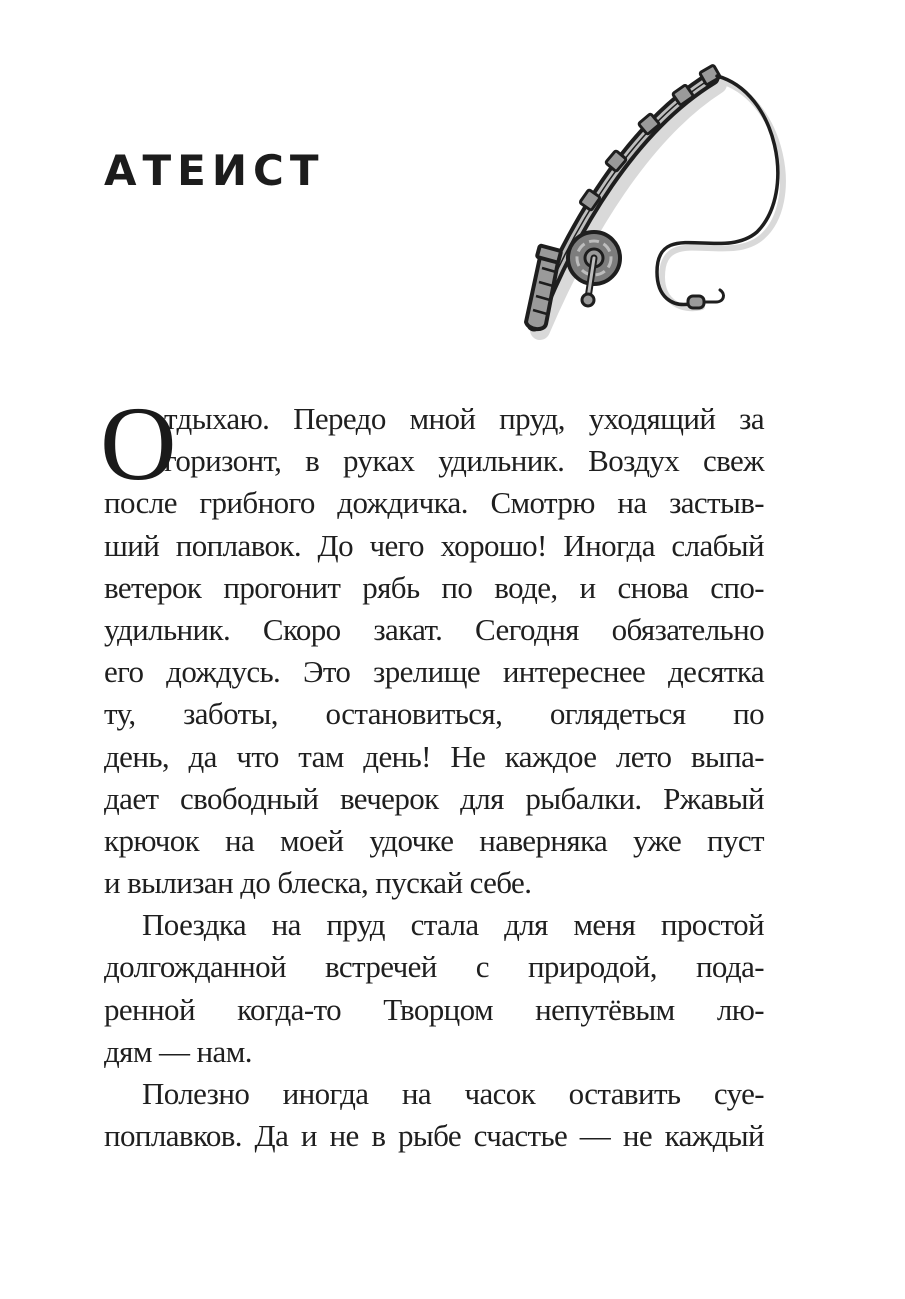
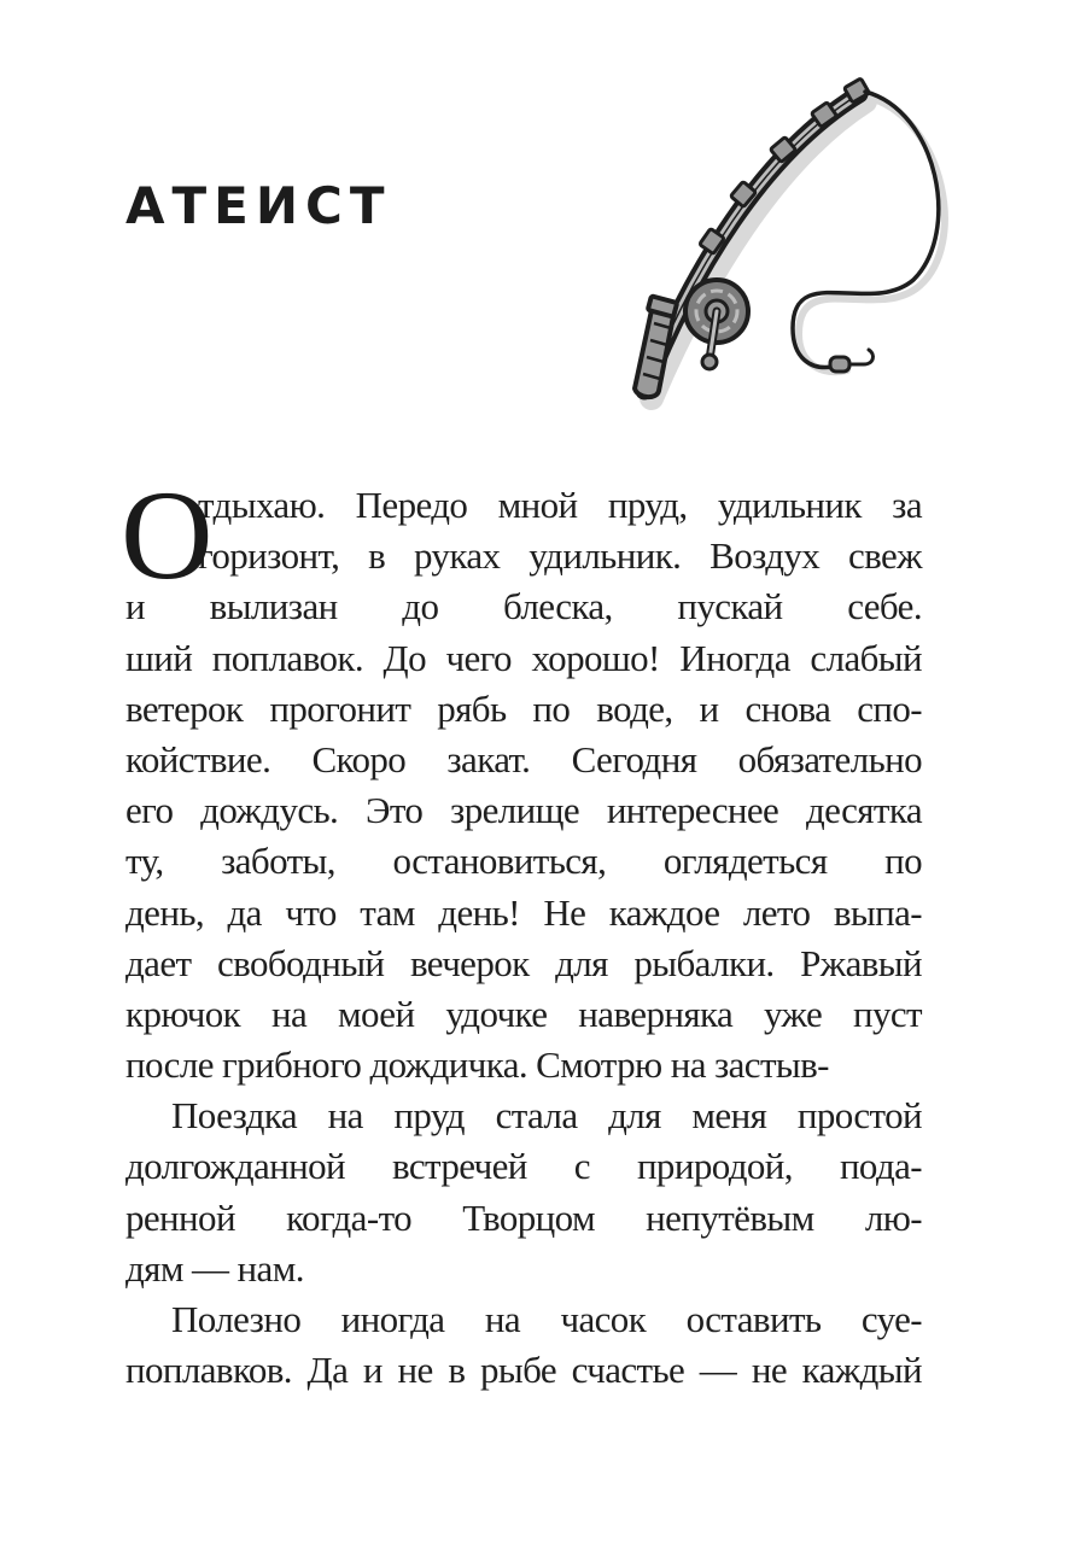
  АТЕИСТ
  О
- тдыхаю. Передо мной пруд, уходящий за
+ тдыхаю. Передо мной пруд, удильник за
  горизонт, в руках удильник. Воздух свеж
- после грибного дождичка. Смотрю на застыв-
+ и вылизан до блеска, пускай себе.
  ший поплавок. До чего хорошо! Иногда слабый
  ветерок прогонит рябь по воде, и снова спо-
- удильник. Скоро закат. Сегодня обязательно
+ койствие. Скоро закат. Сегодня обязательно
  его дождусь. Это зрелище интереснее десятка
  ту, заботы, остановиться, оглядеться по
  день, да что там день! Не каждое лето выпа-
  дает свободный вечерок для рыбалки. Ржавый
  крючок на моей удочке наверняка уже пуст
- и вылизан до блеска, пускай себе.
+ после грибного дождичка. Смотрю на застыв-
  Поездка на пруд стала для меня простой
  долгожданной встречей с природой, пода-
  ренной когда-то Творцом непутёвым лю-
  дям — нам.
  Полезно иногда на часок оставить суе-
  поплавков. Да и не в рыбе счастье — не каждый
